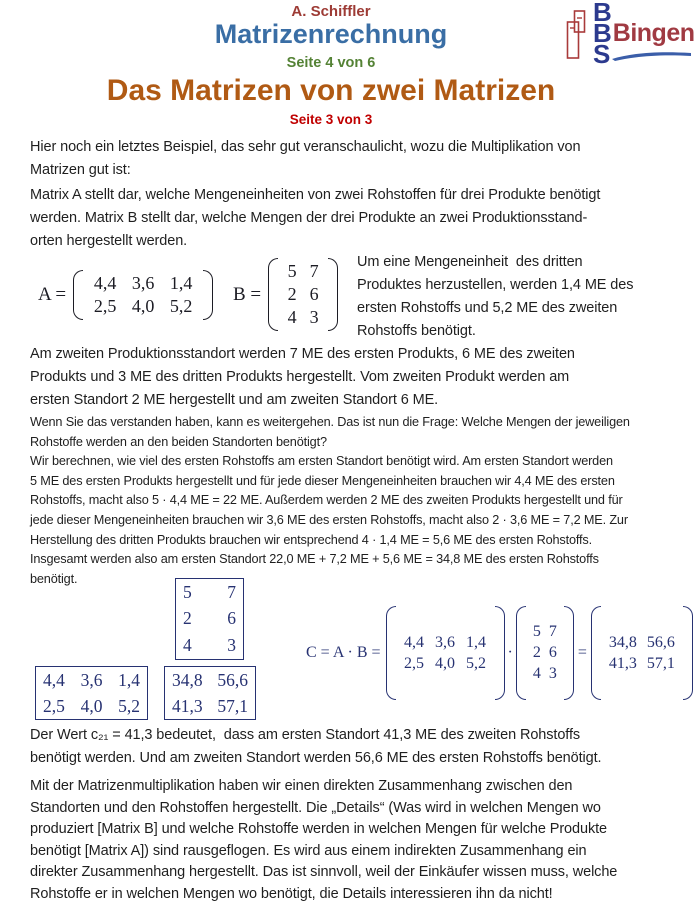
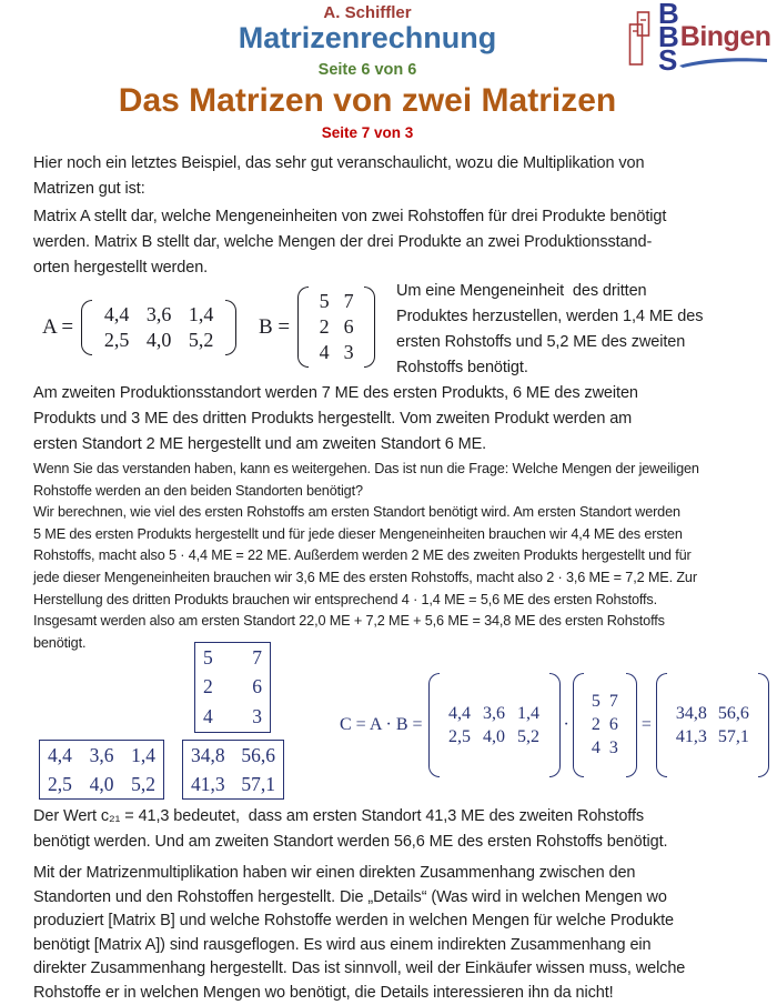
  A. Schiffler
  Matrizenrechnung
- Seite 4 von 6
+ Seite 6 von 6
  Das Matrizen von zwei Matrizen
- Seite 3 von 3
+ Seite 7 von 3
  B
  B
  Bingen
  S
  Hier noch ein letztes Beispiel, das sehr gut veranschaulicht, wozu die Multiplikation von
  Matrizen gut ist:
  Matrix A stellt dar, welche Mengeneinheiten von zwei Rohstoffen für drei Produkte benötigt
  werden. Matrix B stellt dar, welche Mengen der drei Produkte an zwei Produktionsstand-
  orten hergestellt werden.
  A =
  4,4
  3,6
  1,4
  2,5
  4,0
  5,2
  B =
  5
  7
  2
  6
  4
  3
  Um eine Mengeneinheit des dritten
  Produktes herzustellen, werden 1,4 ME des
  ersten Rohstoffs und 5,2 ME des zweiten
  Rohstoffs benötigt.
  Am zweiten Produktionsstandort werden 7 ME des ersten Produkts, 6 ME des zweiten
  Produkts und 3 ME des dritten Produkts hergestellt. Vom zweiten Produkt werden am
  ersten Standort 2 ME hergestellt und am zweiten Standort 6 ME.
  Wenn Sie das verstanden haben, kann es weitergehen. Das ist nun die Frage: Welche Mengen der jeweiligen
  Rohstoffe werden an den beiden Standorten benötigt?
  Wir berechnen, wie viel des ersten Rohstoffs am ersten Standort benötigt wird. Am ersten Standort werden
  5 ME des ersten Produkts hergestellt und für jede dieser Mengeneinheiten brauchen wir 4,4 ME des ersten
  Rohstoffs, macht also 5 · 4,4 ME = 22 ME. Außerdem werden 2 ME des zweiten Produkts hergestellt und für
  jede dieser Mengeneinheiten brauchen wir 3,6 ME des ersten Rohstoffs, macht also 2 · 3,6 ME = 7,2 ME. Zur
  Herstellung des dritten Produkts brauchen wir entsprechend 4 · 1,4 ME = 5,6 ME des ersten Rohstoffs.
  Insgesamt werden also am ersten Standort 22,0 ME + 7,2 ME + 5,6 ME = 34,8 ME des ersten Rohstoffs
  benötigt.
  5
  7
  2
  6
  4
  3
  4,4
  3,6
  1,4
  2,5
  4,0
  5,2
  34,8
  56,6
  41,3
  57,1
  C = A · B =
  4,4
  3,6
  1,4
  2,5
  4,0
  5,2
  ·
  5
  7
  2
  6
  4
  3
  =
  34,8
  56,6
  41,3
  57,1
  Der Wert c₂₁ = 41,3 bedeutet, dass am ersten Standort 41,3 ME des zweiten Rohstoffs
  benötigt werden. Und am zweiten Standort werden 56,6 ME des ersten Rohstoffs benötigt.
  Mit der Matrizenmultiplikation haben wir einen direkten Zusammenhang zwischen den
  Standorten und den Rohstoffen hergestellt. Die „Details“ (Was wird in welchen Mengen wo
  produziert [Matrix B] und welche Rohstoffe werden in welchen Mengen für welche Produkte
  benötigt [Matrix A]) sind rausgeflogen. Es wird aus einem indirekten Zusammenhang ein
  direkter Zusammenhang hergestellt. Das ist sinnvoll, weil der Einkäufer wissen muss, welche
  Rohstoffe er in welchen Mengen wo benötigt, die Details interessieren ihn da nicht!
